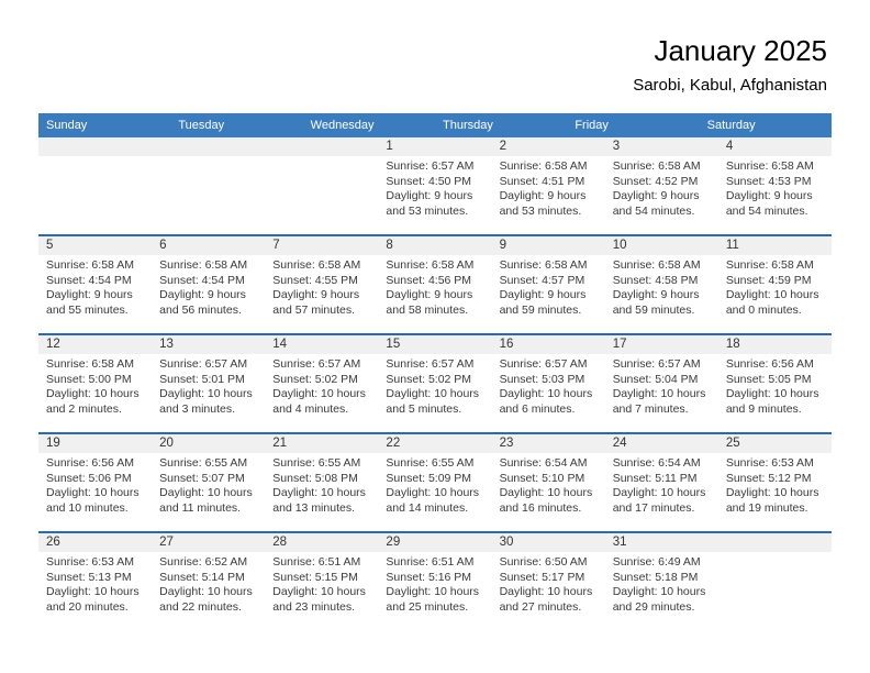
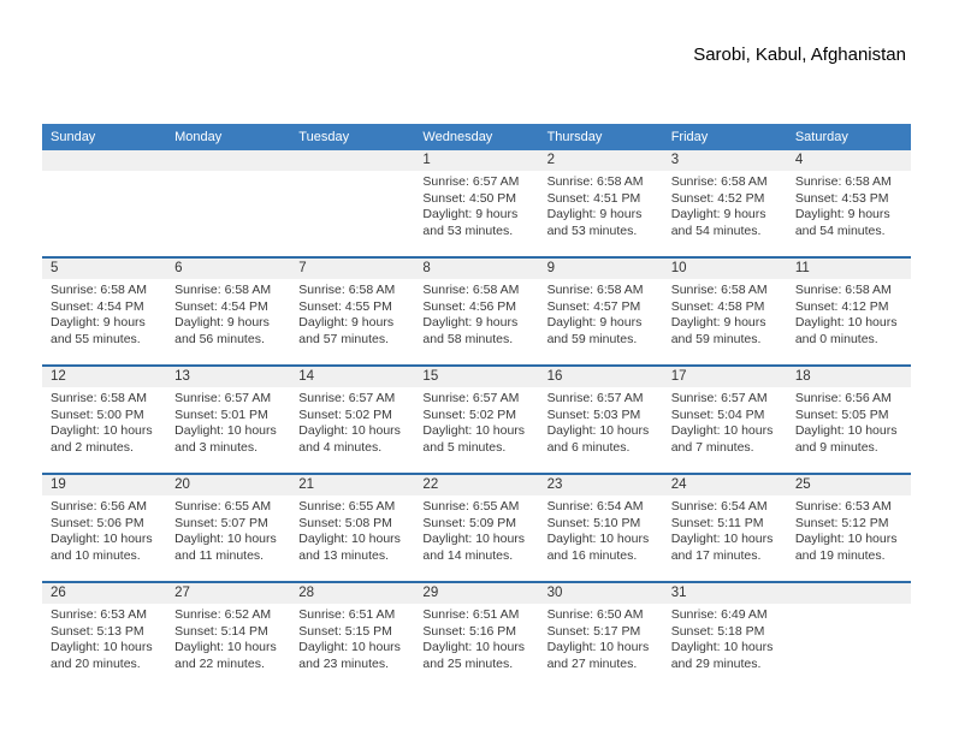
- January 2025
  Sarobi, Kabul, Afghanistan
  Sunday
+ Monday
  Tuesday
  Wednesday
  Thursday
  Friday
  Saturday
  1
  Sunrise: 6:57 AM
  Sunset: 4:50 PM
  Daylight: 9 hours
  and 53 minutes.
  2
  Sunrise: 6:58 AM
  Sunset: 4:51 PM
  Daylight: 9 hours
  and 53 minutes.
  3
  Sunrise: 6:58 AM
  Sunset: 4:52 PM
  Daylight: 9 hours
  and 54 minutes.
  4
  Sunrise: 6:58 AM
  Sunset: 4:53 PM
  Daylight: 9 hours
  and 54 minutes.
  5
  Sunrise: 6:58 AM
  Sunset: 4:54 PM
  Daylight: 9 hours
  and 55 minutes.
  6
  Sunrise: 6:58 AM
  Sunset: 4:54 PM
  Daylight: 9 hours
  and 56 minutes.
  7
  Sunrise: 6:58 AM
  Sunset: 4:55 PM
  Daylight: 9 hours
  and 57 minutes.
  8
  Sunrise: 6:58 AM
  Sunset: 4:56 PM
  Daylight: 9 hours
  and 58 minutes.
  9
  Sunrise: 6:58 AM
  Sunset: 4:57 PM
  Daylight: 9 hours
  and 59 minutes.
  10
  Sunrise: 6:58 AM
  Sunset: 4:58 PM
  Daylight: 9 hours
  and 59 minutes.
  11
  Sunrise: 6:58 AM
- Sunset: 4:59 PM
+ Sunset: 4:12 PM
  Daylight: 10 hours
  and 0 minutes.
  12
  Sunrise: 6:58 AM
  Sunset: 5:00 PM
  Daylight: 10 hours
  and 2 minutes.
  13
  Sunrise: 6:57 AM
  Sunset: 5:01 PM
  Daylight: 10 hours
  and 3 minutes.
  14
  Sunrise: 6:57 AM
  Sunset: 5:02 PM
  Daylight: 10 hours
  and 4 minutes.
  15
  Sunrise: 6:57 AM
  Sunset: 5:02 PM
  Daylight: 10 hours
  and 5 minutes.
  16
  Sunrise: 6:57 AM
  Sunset: 5:03 PM
  Daylight: 10 hours
  and 6 minutes.
  17
  Sunrise: 6:57 AM
  Sunset: 5:04 PM
  Daylight: 10 hours
  and 7 minutes.
  18
  Sunrise: 6:56 AM
  Sunset: 5:05 PM
  Daylight: 10 hours
  and 9 minutes.
  19
  Sunrise: 6:56 AM
  Sunset: 5:06 PM
  Daylight: 10 hours
  and 10 minutes.
  20
  Sunrise: 6:55 AM
  Sunset: 5:07 PM
  Daylight: 10 hours
  and 11 minutes.
  21
  Sunrise: 6:55 AM
  Sunset: 5:08 PM
  Daylight: 10 hours
  and 13 minutes.
  22
  Sunrise: 6:55 AM
  Sunset: 5:09 PM
  Daylight: 10 hours
  and 14 minutes.
  23
  Sunrise: 6:54 AM
  Sunset: 5:10 PM
  Daylight: 10 hours
  and 16 minutes.
  24
  Sunrise: 6:54 AM
  Sunset: 5:11 PM
  Daylight: 10 hours
  and 17 minutes.
  25
  Sunrise: 6:53 AM
  Sunset: 5:12 PM
  Daylight: 10 hours
  and 19 minutes.
  26
  Sunrise: 6:53 AM
  Sunset: 5:13 PM
  Daylight: 10 hours
  and 20 minutes.
  27
  Sunrise: 6:52 AM
  Sunset: 5:14 PM
  Daylight: 10 hours
  and 22 minutes.
  28
  Sunrise: 6:51 AM
  Sunset: 5:15 PM
  Daylight: 10 hours
  and 23 minutes.
  29
  Sunrise: 6:51 AM
  Sunset: 5:16 PM
  Daylight: 10 hours
  and 25 minutes.
  30
  Sunrise: 6:50 AM
  Sunset: 5:17 PM
  Daylight: 10 hours
  and 27 minutes.
  31
  Sunrise: 6:49 AM
  Sunset: 5:18 PM
  Daylight: 10 hours
  and 29 minutes.
